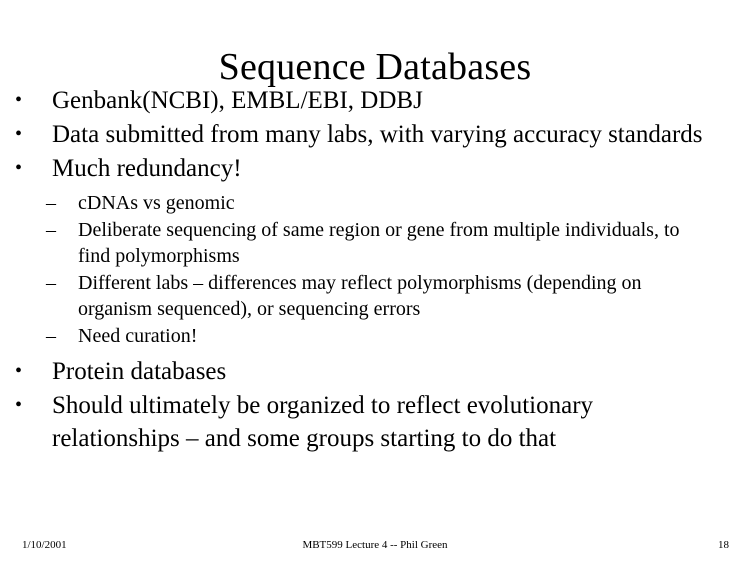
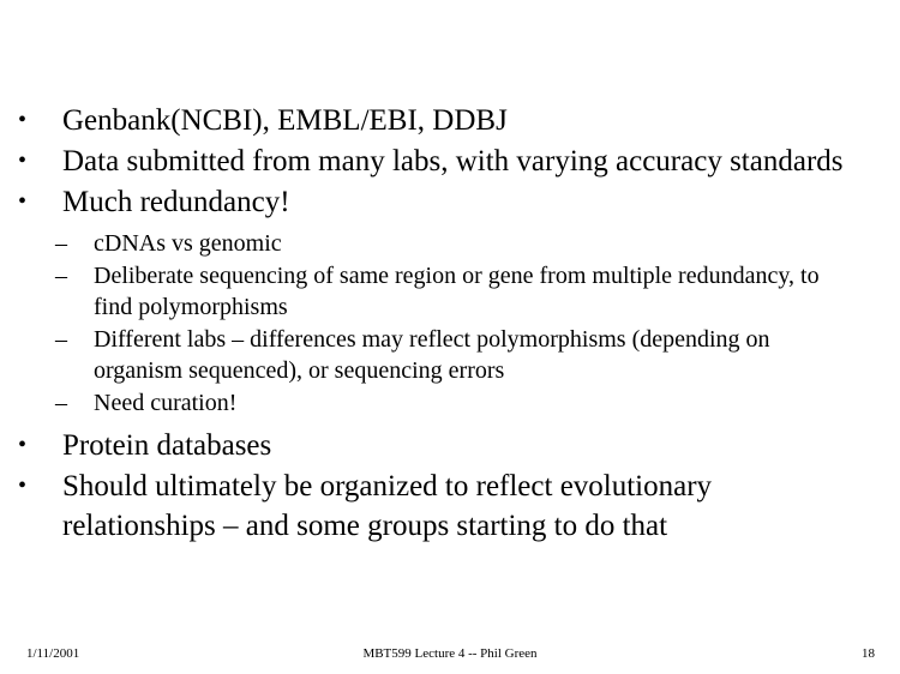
- Sequence Databases
  •
  Genbank(NCBI), EMBL/EBI, DDBJ
  •
  Data submitted from many labs, with varying accuracy standards
  •
  Much redundancy!
  –
  cDNAs vs genomic
  –
- Deliberate sequencing of same region or gene from multiple individuals, to find polymorphisms
+ Deliberate sequencing of same region or gene from multiple redundancy, to find polymorphisms
  –
  Different labs – differences may reflect polymorphisms (depending on organism sequenced), or sequencing errors
  –
  Need curation!
  •
  Protein databases
  •
  Should ultimately be organized to reflect evolutionary relationships – and some groups starting to do that
- 1/10/2001
+ 1/11/2001
  MBT599 Lecture 4 -- Phil Green
  18
